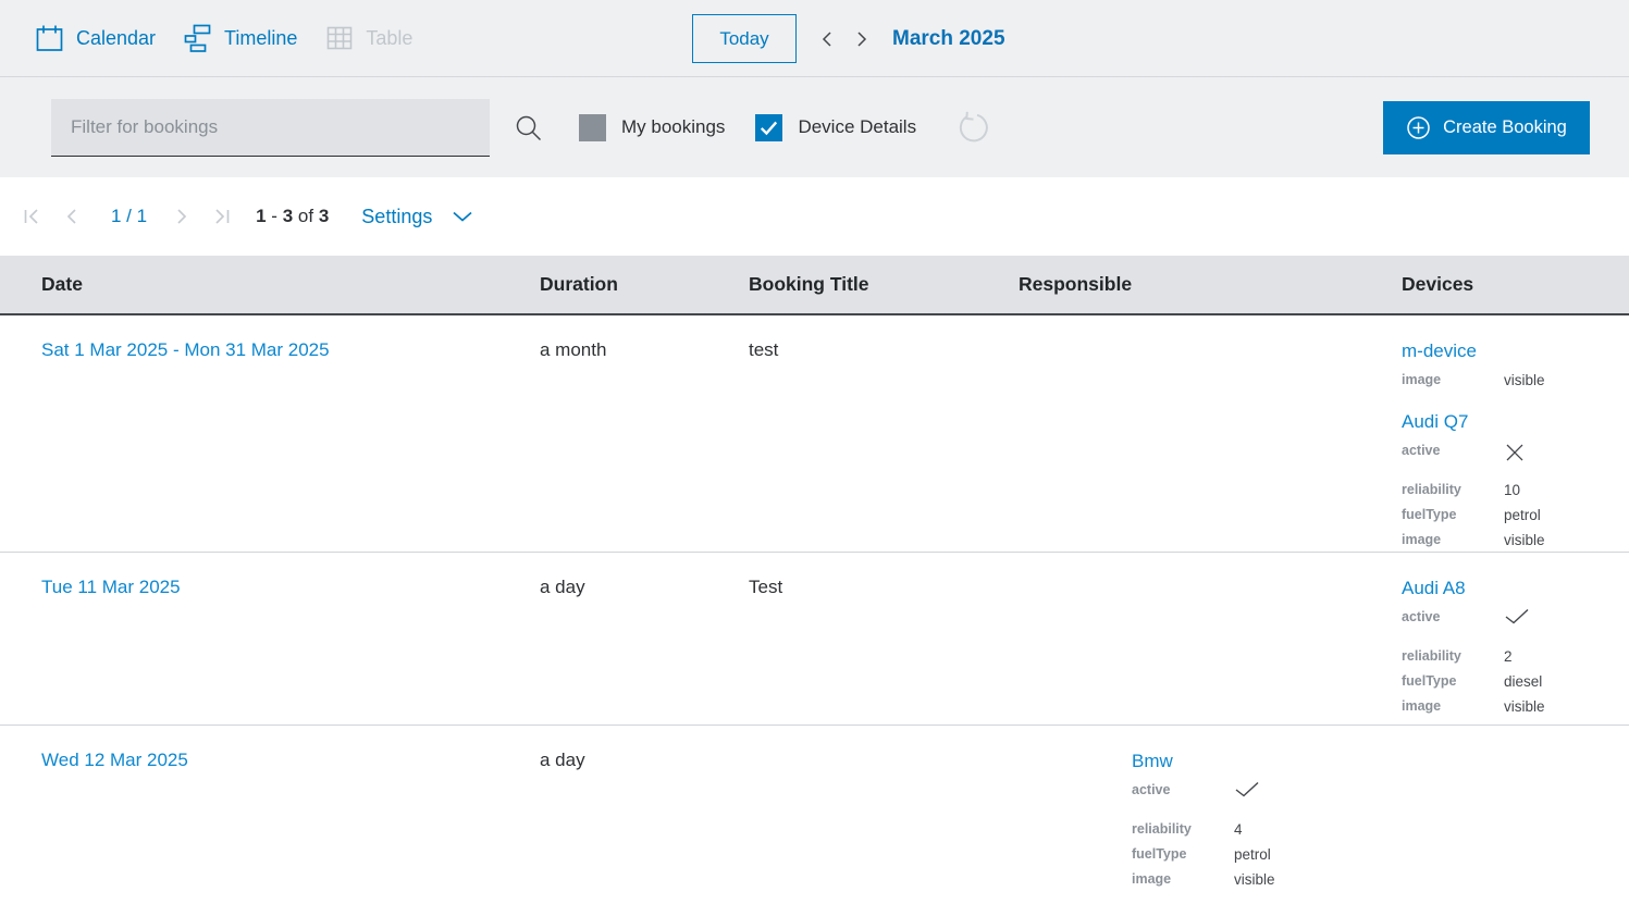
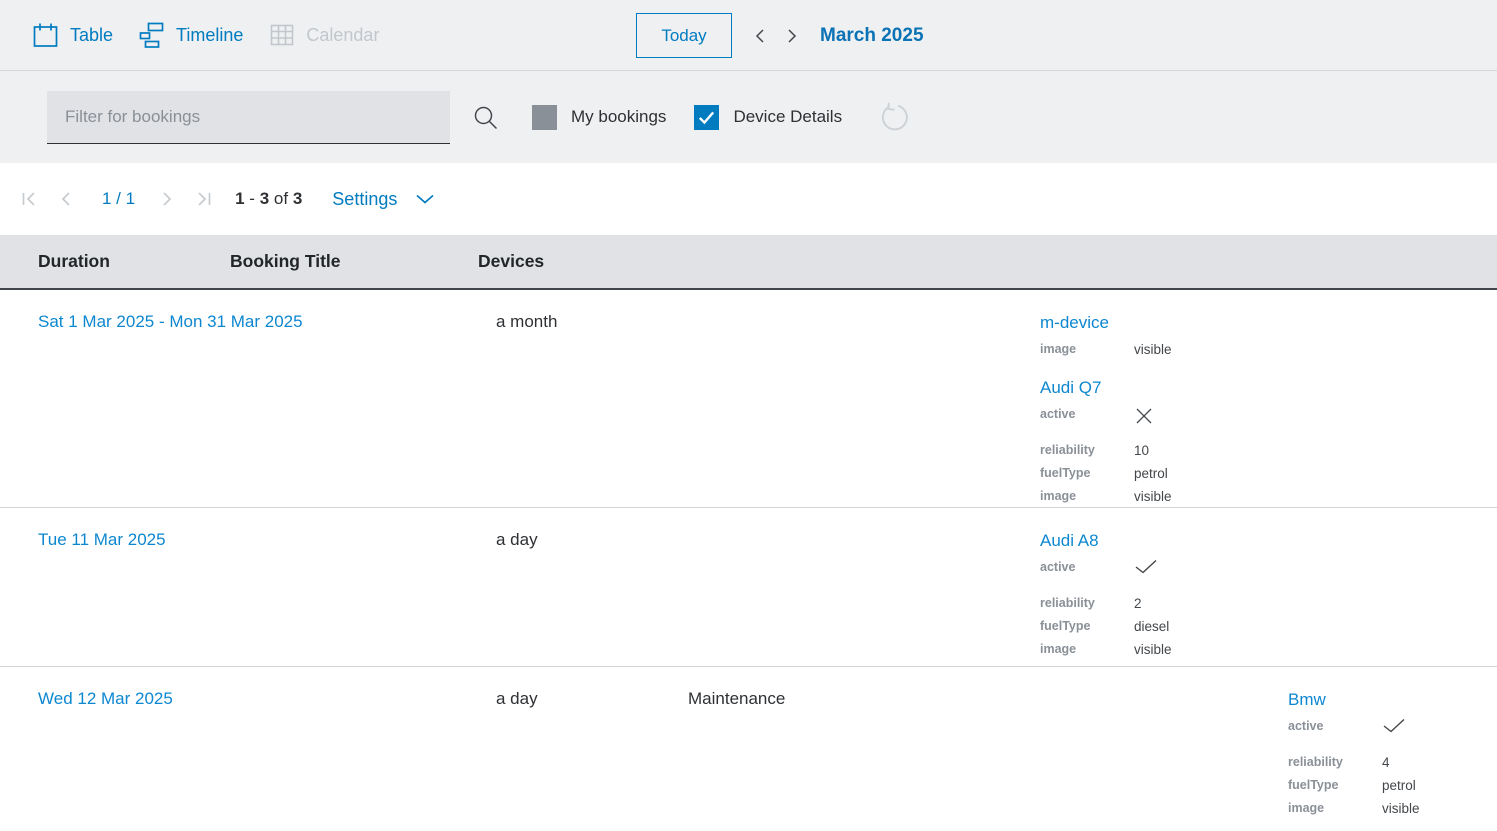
- Calendar
+ Table
  Timeline
- Table
+ Calendar
  Today
  March 2025
  Filter for bookings
  My bookings
  Device Details
- Create Booking
  1 / 1
  1 - 3 of 3
  Settings
- Date
  Duration
  Booking Title
- Responsible
  Devices
  Sat 1 Mar 2025 - Mon 31 Mar 2025
  a month
- test
  m-device
  image
  visible
  Audi Q7
  active
  reliability
  10
  fuelType
  petrol
  image
  visible
  Tue 11 Mar 2025
  a day
- Test
  Audi A8
  active
  reliability
  2
  fuelType
  diesel
  image
  visible
  Wed 12 Mar 2025
  a day
+ Maintenance
  Bmw
  active
  reliability
  4
  fuelType
  petrol
  image
  visible
